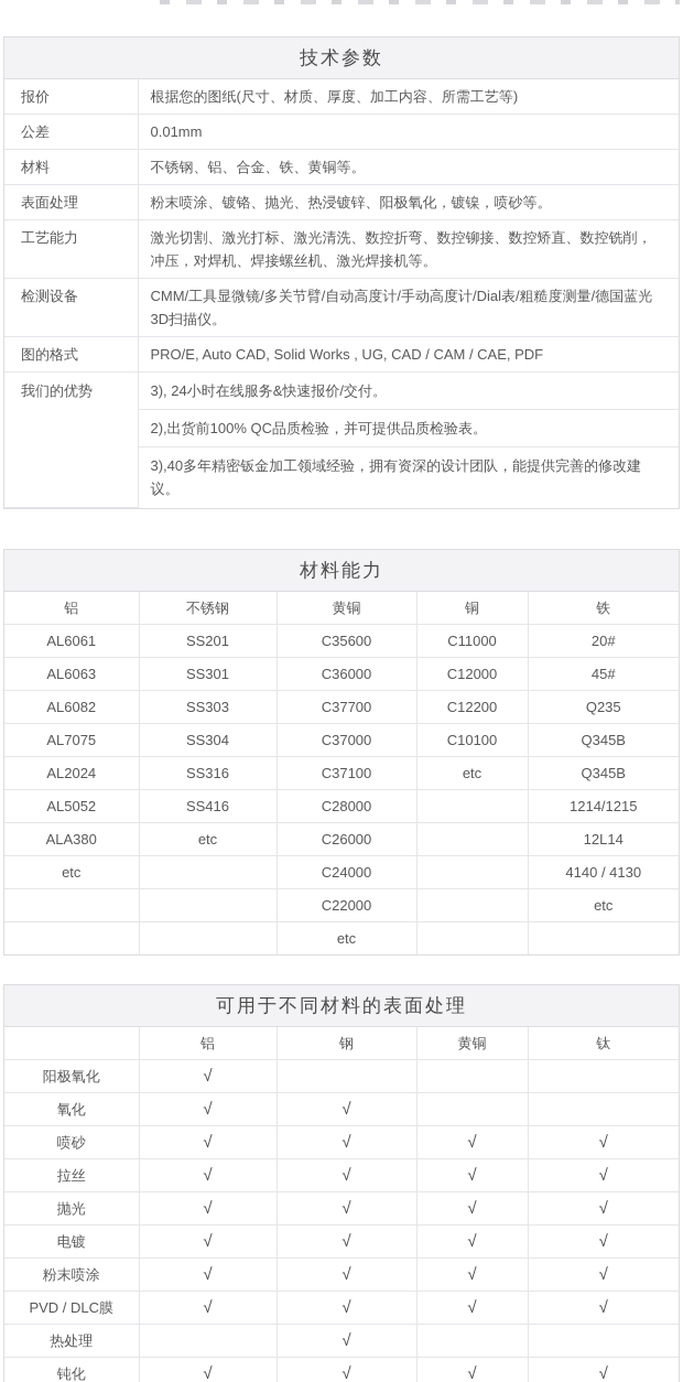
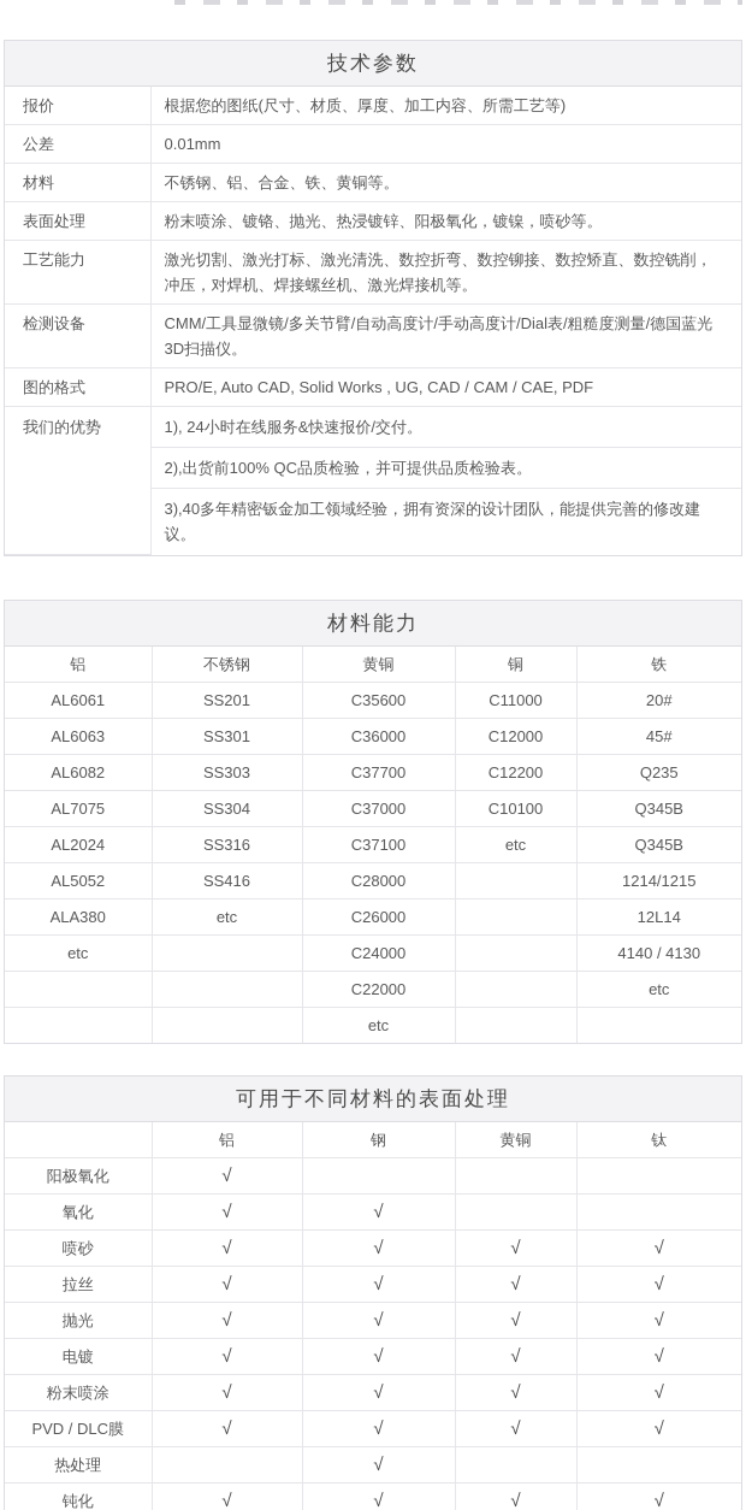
  技术参数
  报价	根据您的图纸(尺寸、材质、厚度、加工内容、所需工艺等)
  公差	0.01mm
  材料	不锈钢、铝、合金、铁、黄铜等。
  表面处理	粉末喷涂、镀铬、抛光、热浸镀锌、阳极氧化，镀镍，喷砂等。
  工艺能力	激光切割、激光打标、激光清洗、数控折弯、数控铆接、数控矫直、数控铣削，冲压，对焊机、焊接螺丝机、激光焊接机等。
  检测设备	CMM/工具显微镜/多关节臂/自动高度计/手动高度计/Dial表/粗糙度测量/德国蓝光3D扫描仪。
  图的格式	PRO/E, Auto CAD, Solid Works , UG, CAD / CAM / CAE, PDF
- 我们的优势	3), 24小时在线服务&快速报价/交付。
+ 我们的优势	1), 24小时在线服务&快速报价/交付。
  2),出货前100% QC品质检验，并可提供品质检验表。
  3),40多年精密钣金加工领域经验，拥有资深的设计团队，能提供完善的修改建议。
  材料能力
  铝	不锈钢	黄铜	铜	铁
  AL6061	SS201	C35600	C11000	20#
  AL6063	SS301	C36000	C12000	45#
  AL6082	SS303	C37700	C12200	Q235
  AL7075	SS304	C37000	C10100	Q345B
  AL2024	SS316	C37100	etc	Q345B
  AL5052	SS416	C28000		1214/1215
  ALA380	etc	C26000		12L14
  etc		C24000		4140 / 4130
  		C22000		etc
  		etc
  可用于不同材料的表面处理
  	铝	钢	黄铜	钛
  阳极氧化	√
  氧化	√	√
  喷砂	√	√	√	√
  拉丝	√	√	√	√
  抛光	√	√	√	√
  电镀	√	√	√	√
  粉末喷涂	√	√	√	√
  PVD / DLC膜	√	√	√	√
  热处理		√
  钝化	√	√	√	√
